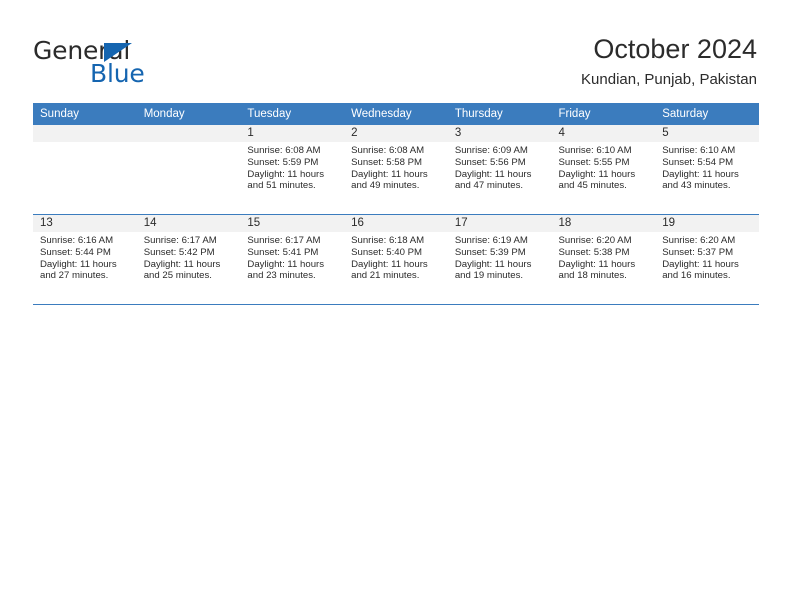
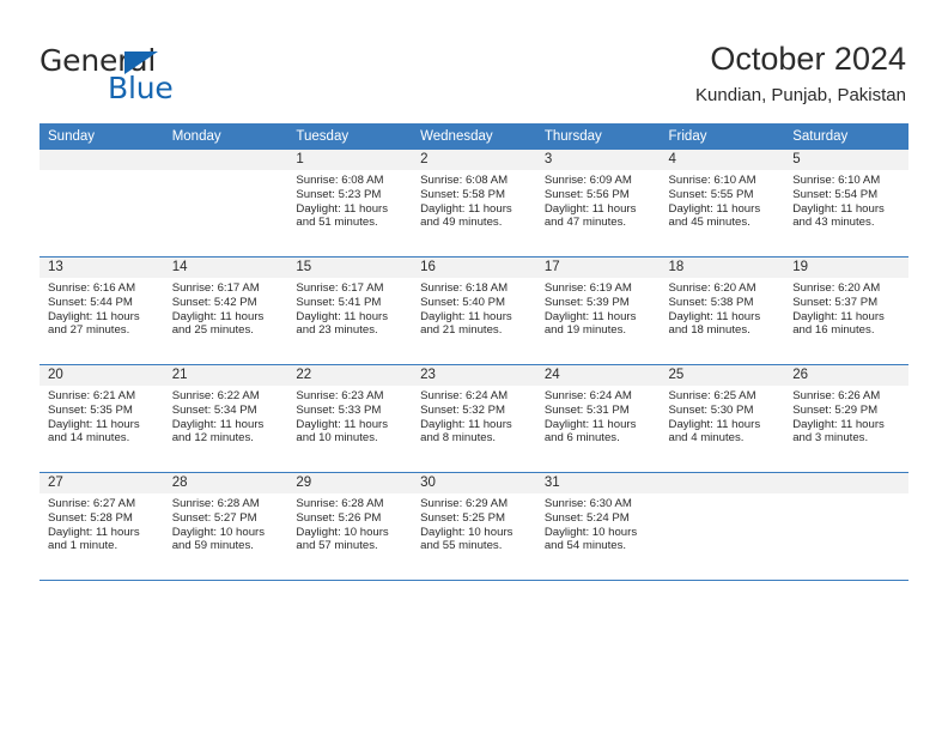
  General
  Blue
  October 2024
  Kundian, Punjab, Pakistan
  Sunday	Monday	Tuesday	Wednesday	Thursday	Friday	Saturday
- 		1Sunrise: 6:08 AMSunset: 5:59 PMDaylight: 11 hoursand 51 minutes.	2Sunrise: 6:08 AMSunset: 5:58 PMDaylight: 11 hoursand 49 minutes.	3Sunrise: 6:09 AMSunset: 5:56 PMDaylight: 11 hoursand 47 minutes.	4Sunrise: 6:10 AMSunset: 5:55 PMDaylight: 11 hoursand 45 minutes.	5Sunrise: 6:10 AMSunset: 5:54 PMDaylight: 11 hoursand 43 minutes.
+ 		1Sunrise: 6:08 AMSunset: 5:23 PMDaylight: 11 hoursand 51 minutes.	2Sunrise: 6:08 AMSunset: 5:58 PMDaylight: 11 hoursand 49 minutes.	3Sunrise: 6:09 AMSunset: 5:56 PMDaylight: 11 hoursand 47 minutes.	4Sunrise: 6:10 AMSunset: 5:55 PMDaylight: 11 hoursand 45 minutes.	5Sunrise: 6:10 AMSunset: 5:54 PMDaylight: 11 hoursand 43 minutes.
  13Sunrise: 6:16 AMSunset: 5:44 PMDaylight: 11 hoursand 27 minutes.	14Sunrise: 6:17 AMSunset: 5:42 PMDaylight: 11 hoursand 25 minutes.	15Sunrise: 6:17 AMSunset: 5:41 PMDaylight: 11 hoursand 23 minutes.	16Sunrise: 6:18 AMSunset: 5:40 PMDaylight: 11 hoursand 21 minutes.	17Sunrise: 6:19 AMSunset: 5:39 PMDaylight: 11 hoursand 19 minutes.	18Sunrise: 6:20 AMSunset: 5:38 PMDaylight: 11 hoursand 18 minutes.	19Sunrise: 6:20 AMSunset: 5:37 PMDaylight: 11 hoursand 16 minutes.
+ 20Sunrise: 6:21 AMSunset: 5:35 PMDaylight: 11 hoursand 14 minutes.	21Sunrise: 6:22 AMSunset: 5:34 PMDaylight: 11 hoursand 12 minutes.	22Sunrise: 6:23 AMSunset: 5:33 PMDaylight: 11 hoursand 10 minutes.	23Sunrise: 6:24 AMSunset: 5:32 PMDaylight: 11 hoursand 8 minutes.	24Sunrise: 6:24 AMSunset: 5:31 PMDaylight: 11 hoursand 6 minutes.	25Sunrise: 6:25 AMSunset: 5:30 PMDaylight: 11 hoursand 4 minutes.	26Sunrise: 6:26 AMSunset: 5:29 PMDaylight: 11 hoursand 3 minutes.
+ 27Sunrise: 6:27 AMSunset: 5:28 PMDaylight: 11 hoursand 1 minute.	28Sunrise: 6:28 AMSunset: 5:27 PMDaylight: 10 hoursand 59 minutes.	29Sunrise: 6:28 AMSunset: 5:26 PMDaylight: 10 hoursand 57 minutes.	30Sunrise: 6:29 AMSunset: 5:25 PMDaylight: 10 hoursand 55 minutes.	31Sunrise: 6:30 AMSunset: 5:24 PMDaylight: 10 hoursand 54 minutes.
